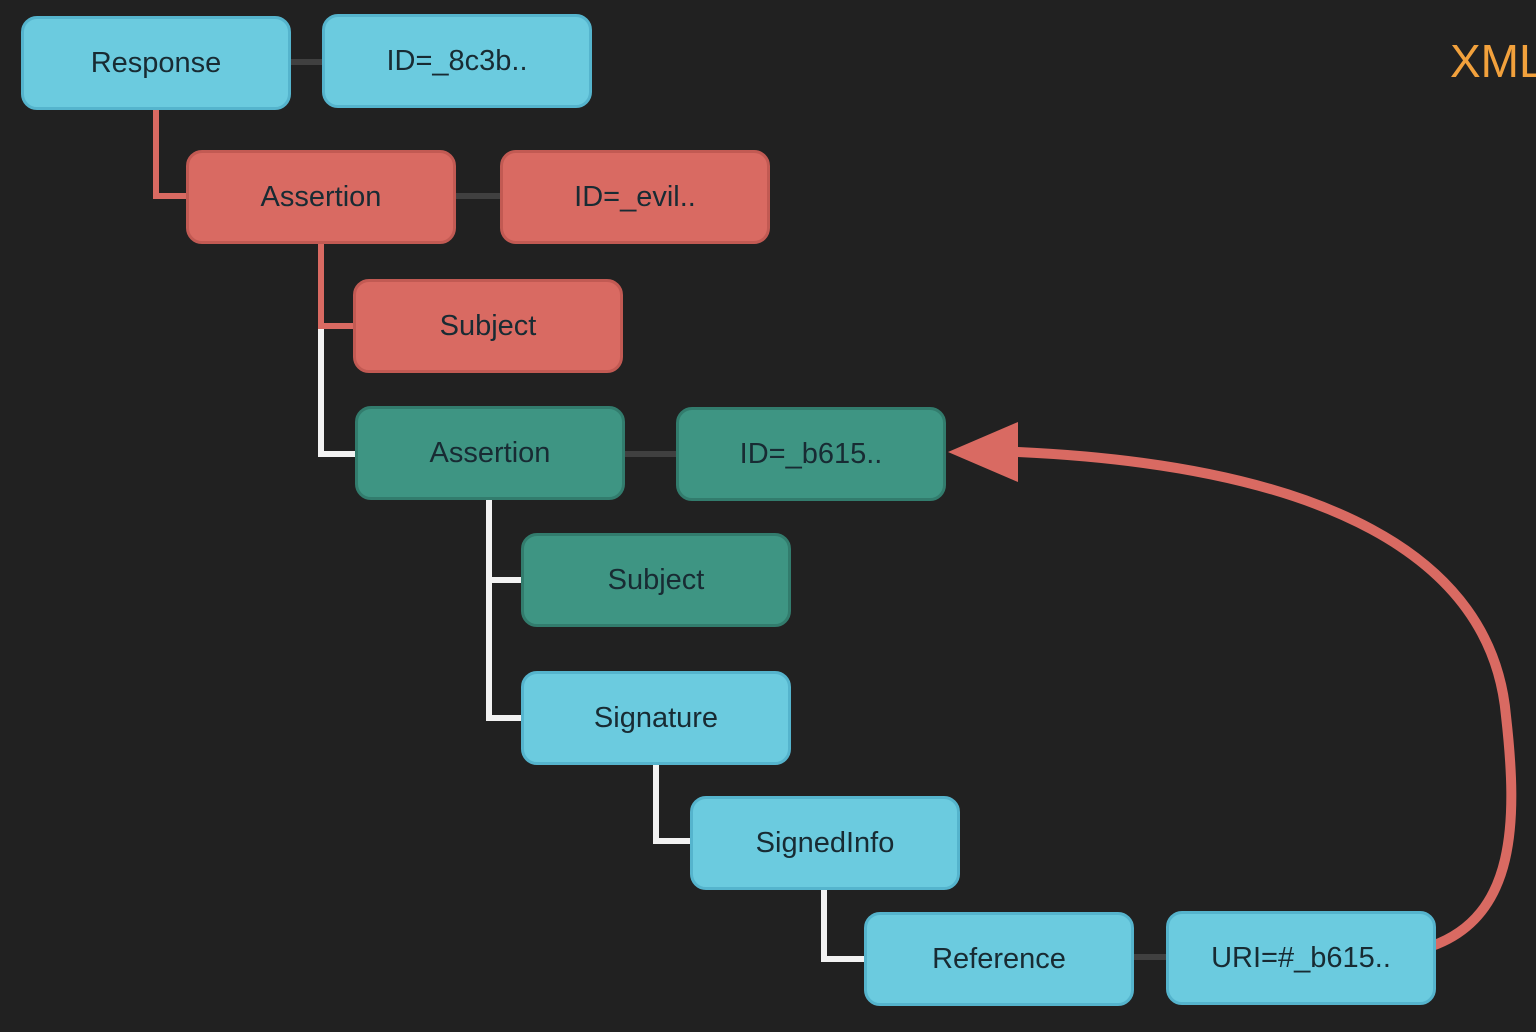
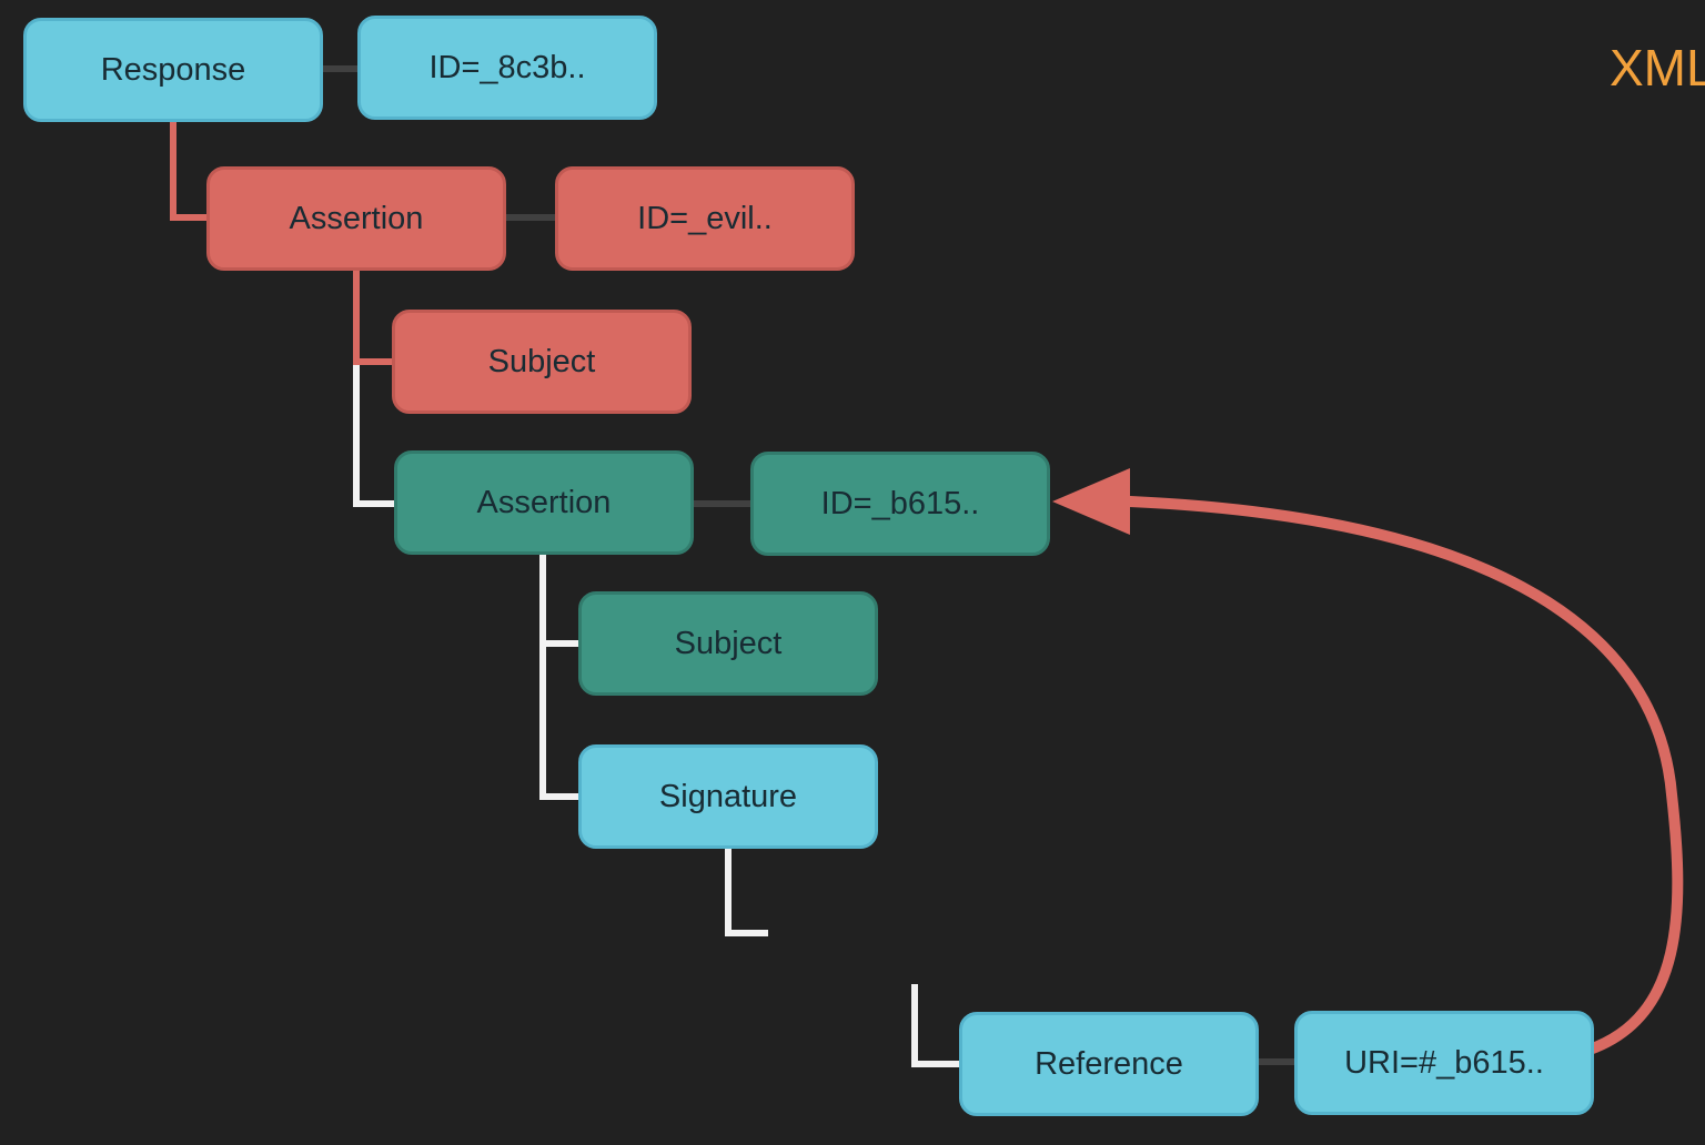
  Response
  ID=_8c3b..
  Assertion
  ID=_evil..
  Subject
  Assertion
  ID=_b615..
  Subject
  Signature
- SignedInfo
  Reference
  URI=#_b615..
  XML
